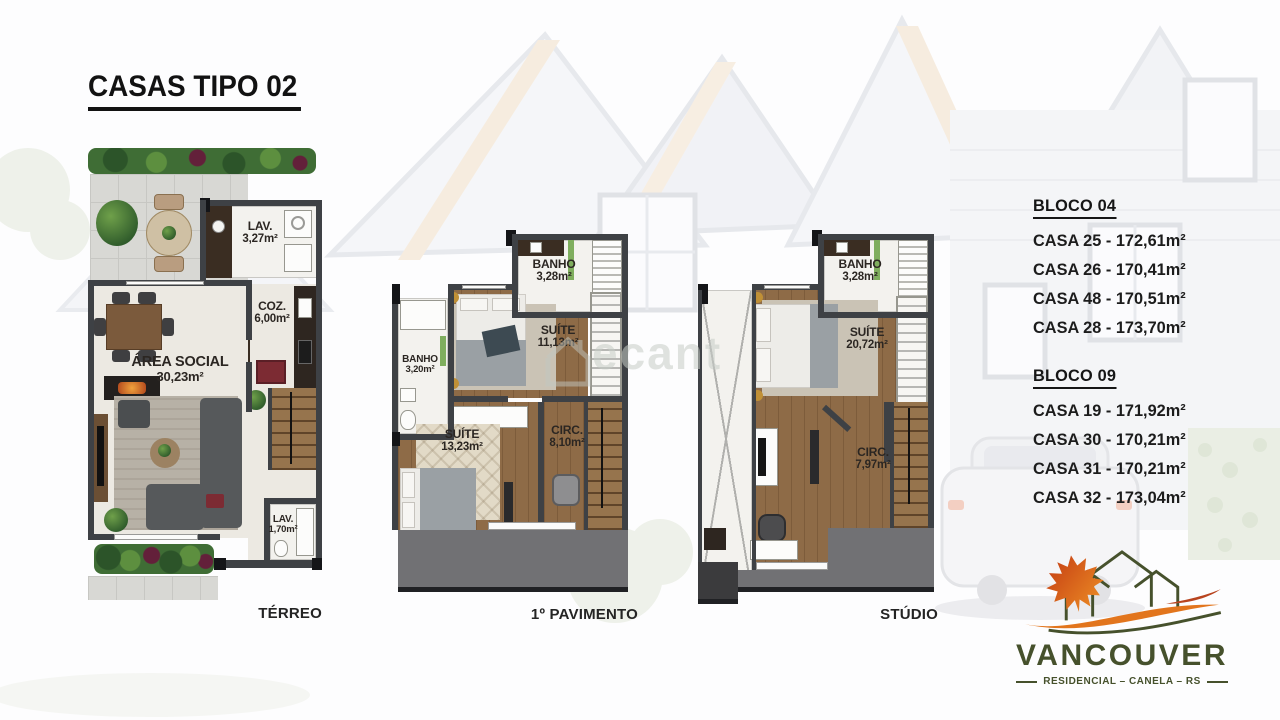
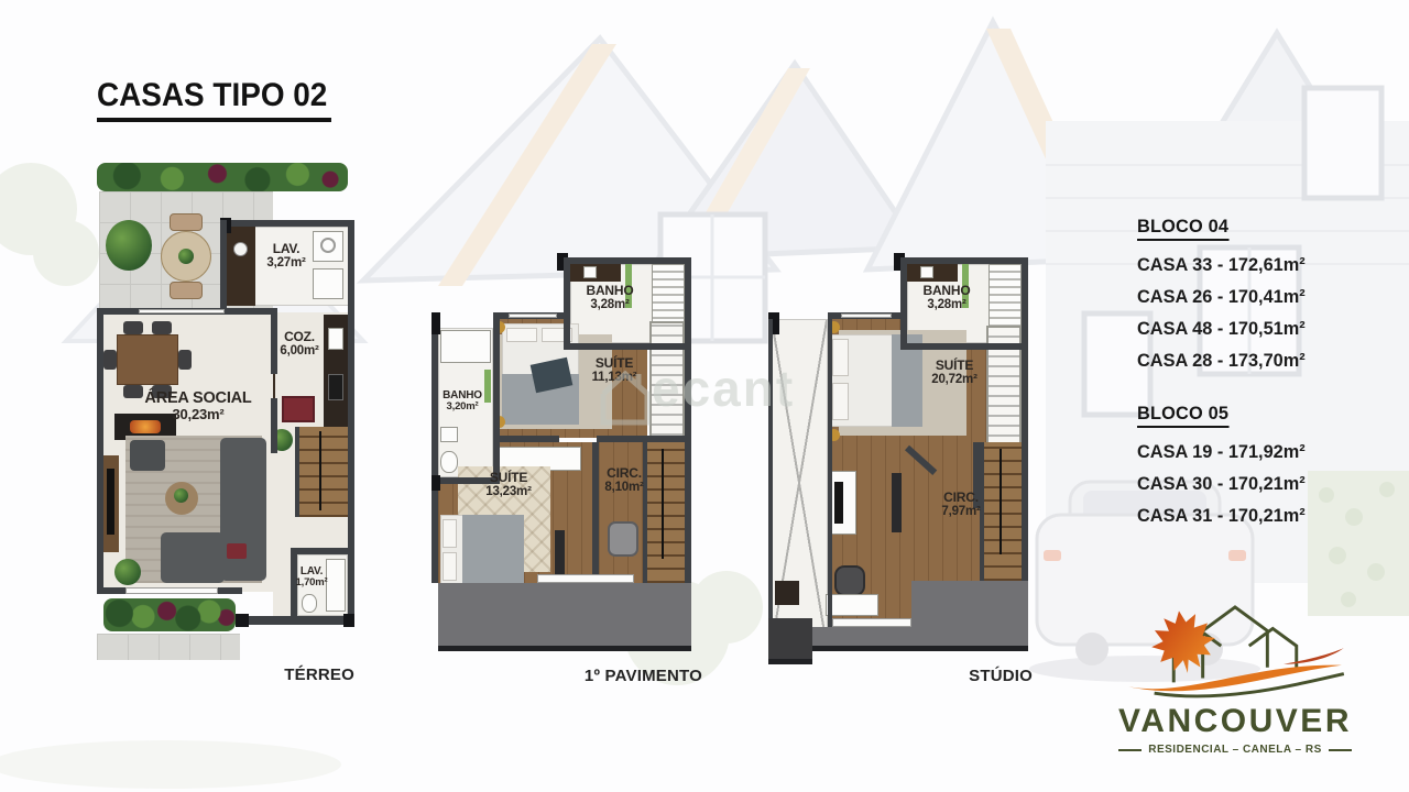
  CASAS TIPO 02
  ecant
  LAV.
  3,27m²
  COZ.
  6,00m²
  ÁREA SOCIAL
  30,23m²
  LAV.
  1,70m²
  TÉRREO
  BANHO
  3,28m²
  BANHO
  3,20m²
  SUÍTE
  11,13m²
  SUÍTE
  13,23m²
  CIRC.
  8,10m²
  1º PAVIMENTO
  BANHO
  3,28m²
  SUÍTE
  20,72m²
  CIRC.
  7,97m²
  STÚDIO
  BLOCO 04
- CASA 25 - 172,61m²
+ CASA 33 - 172,61m²
  CASA 26 - 170,41m²
  CASA 48 - 170,51m²
  CASA 28 - 173,70m²
- BLOCO 09
+ BLOCO 05
  CASA 19 - 171,92m²
  CASA 30 - 170,21m²
  CASA 31 - 170,21m²
- CASA 32 - 173,04m²
  VANCOUVER
  RESIDENCIAL – CANELA – RS
